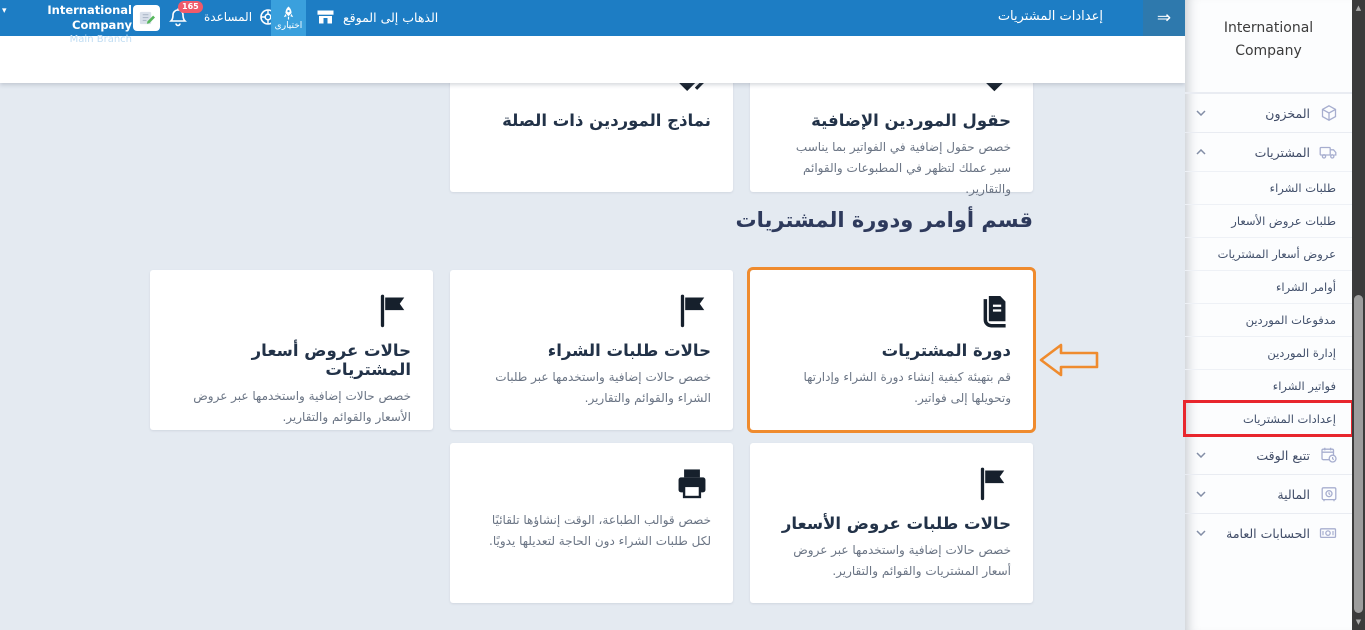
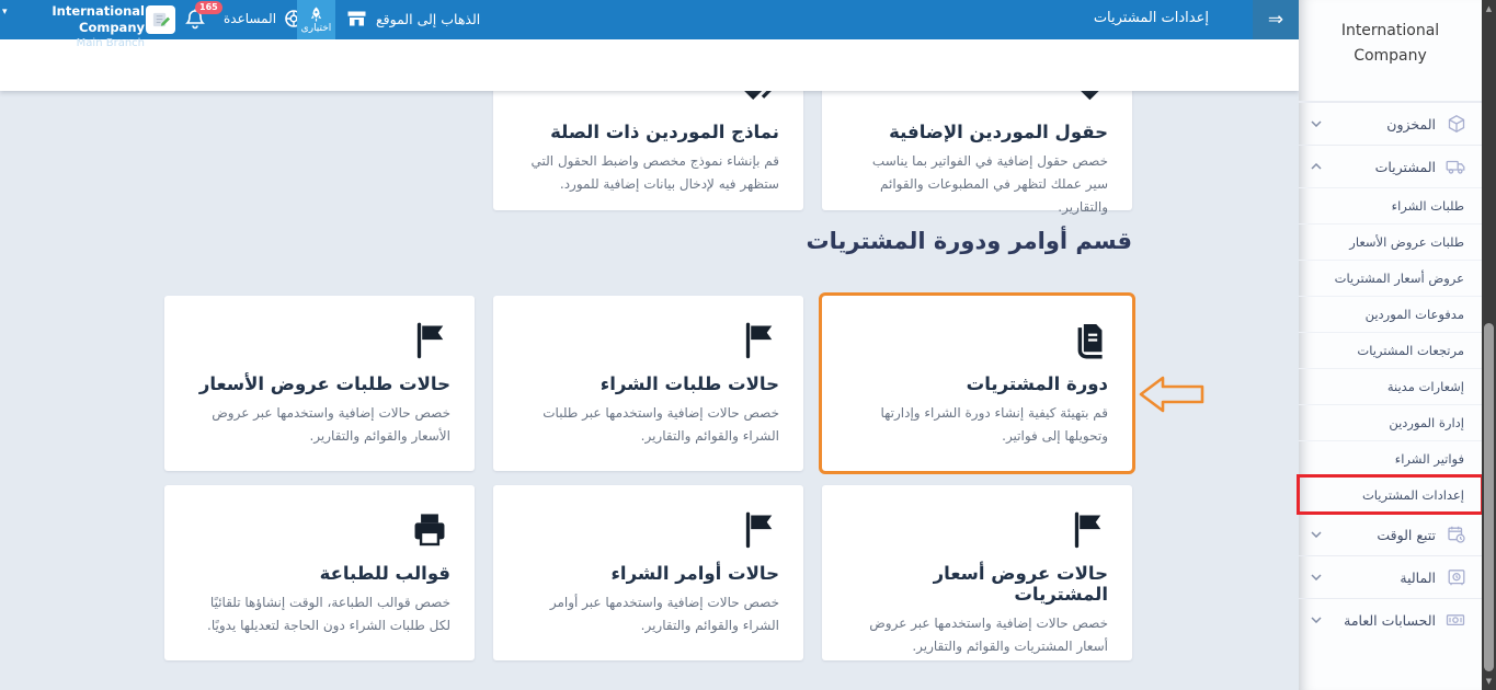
  ▾
  International Company
  Main Branch
  165
  المساعدة
  اختيارى
  الذهاب إلى الموقع
  إعدادات المشتريات
  ⇒
  حقول الموردين الإضافية
  خصص حقول إضافية في الفواتير بما يناسب سير عملك لتظهر في المطبوعات والقوائم والتقارير.
  نماذج الموردين ذات الصلة
+ قم بإنشاء نموذج مخصص واضبط الحقول التي ستظهر فيه لإدخال بيانات إضافية للمورد.
  قسم أوامر ودورة المشتريات
  دورة المشتريات
  قم بتهيئة كيفية إنشاء دورة الشراء وإدارتها وتحويلها إلى فواتير.
  حالات طلبات الشراء
  خصص حالات إضافية واستخدمها عبر طلبات الشراء والقوائم والتقارير.
- حالات عروض أسعار المشتريات
+ حالات طلبات عروض الأسعار
  خصص حالات إضافية واستخدمها عبر عروض الأسعار والقوائم والتقارير.
- حالات طلبات عروض الأسعار
+ حالات عروض أسعار المشتريات
  خصص حالات إضافية واستخدمها عبر عروض أسعار المشتريات والقوائم والتقارير.
+ حالات أوامر الشراء
+ خصص حالات إضافية واستخدمها عبر أوامر الشراء والقوائم والتقارير.
+ قوالب للطباعة
  خصص قوالب الطباعة، الوقت إنشاؤها تلقائيًا لكل طلبات الشراء دون الحاجة لتعديلها يدويًا.
  International Company
  المخزون
  المشتريات
  طلبات الشراء
  طلبات عروض الأسعار
  عروض أسعار المشتريات
- أوامر الشراء
  مدفوعات الموردين
+ مرتجعات المشتريات
+ إشعارات مدينة
  إدارة الموردين
  فواتير الشراء
  إعدادات المشتريات
  تتبع الوقت
  المالية
  الحسابات العامة
  ▲
  ▼
